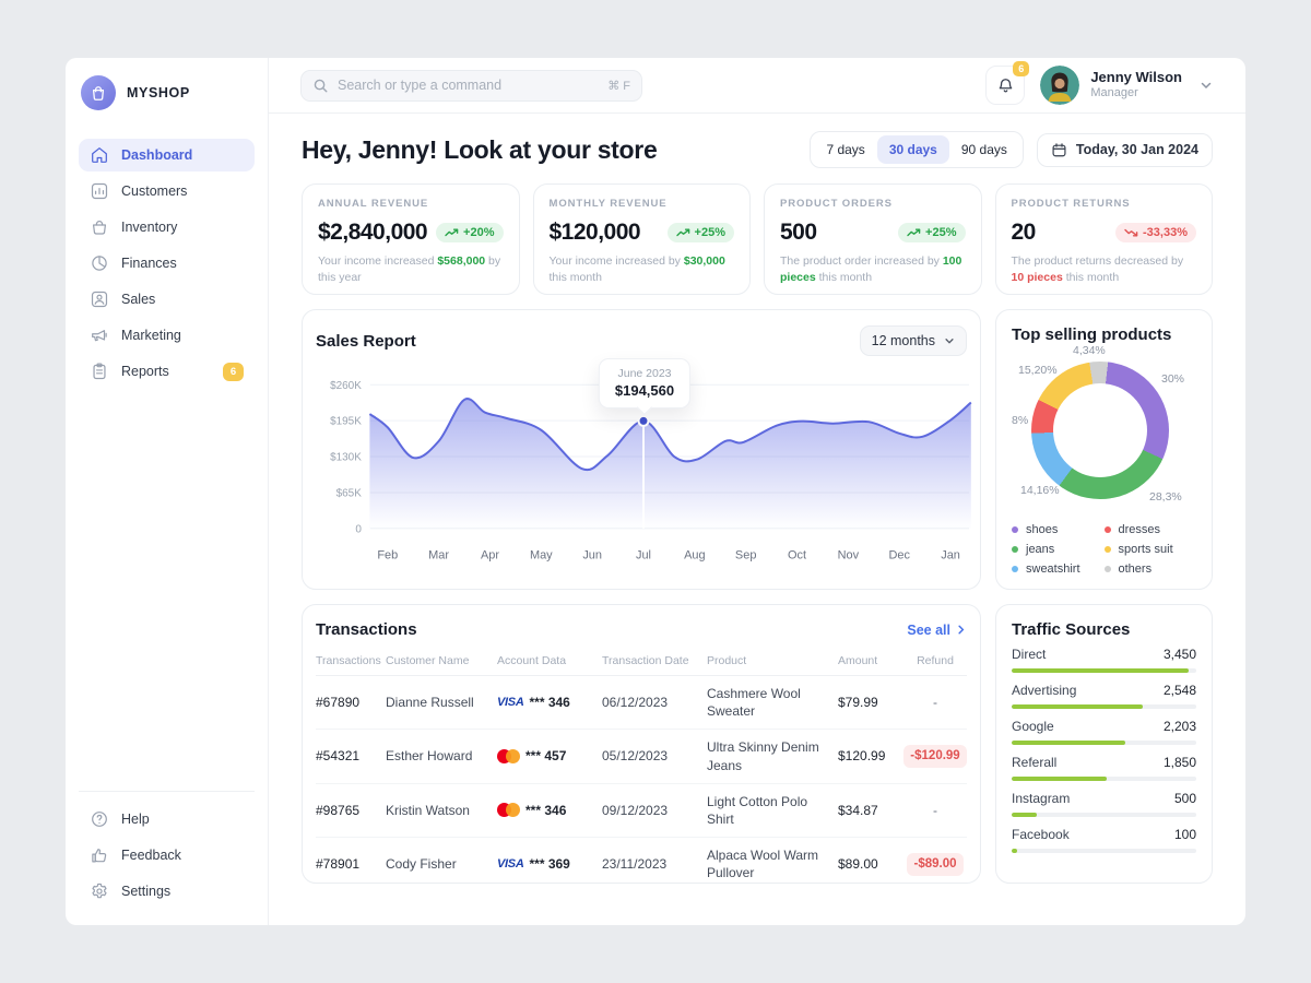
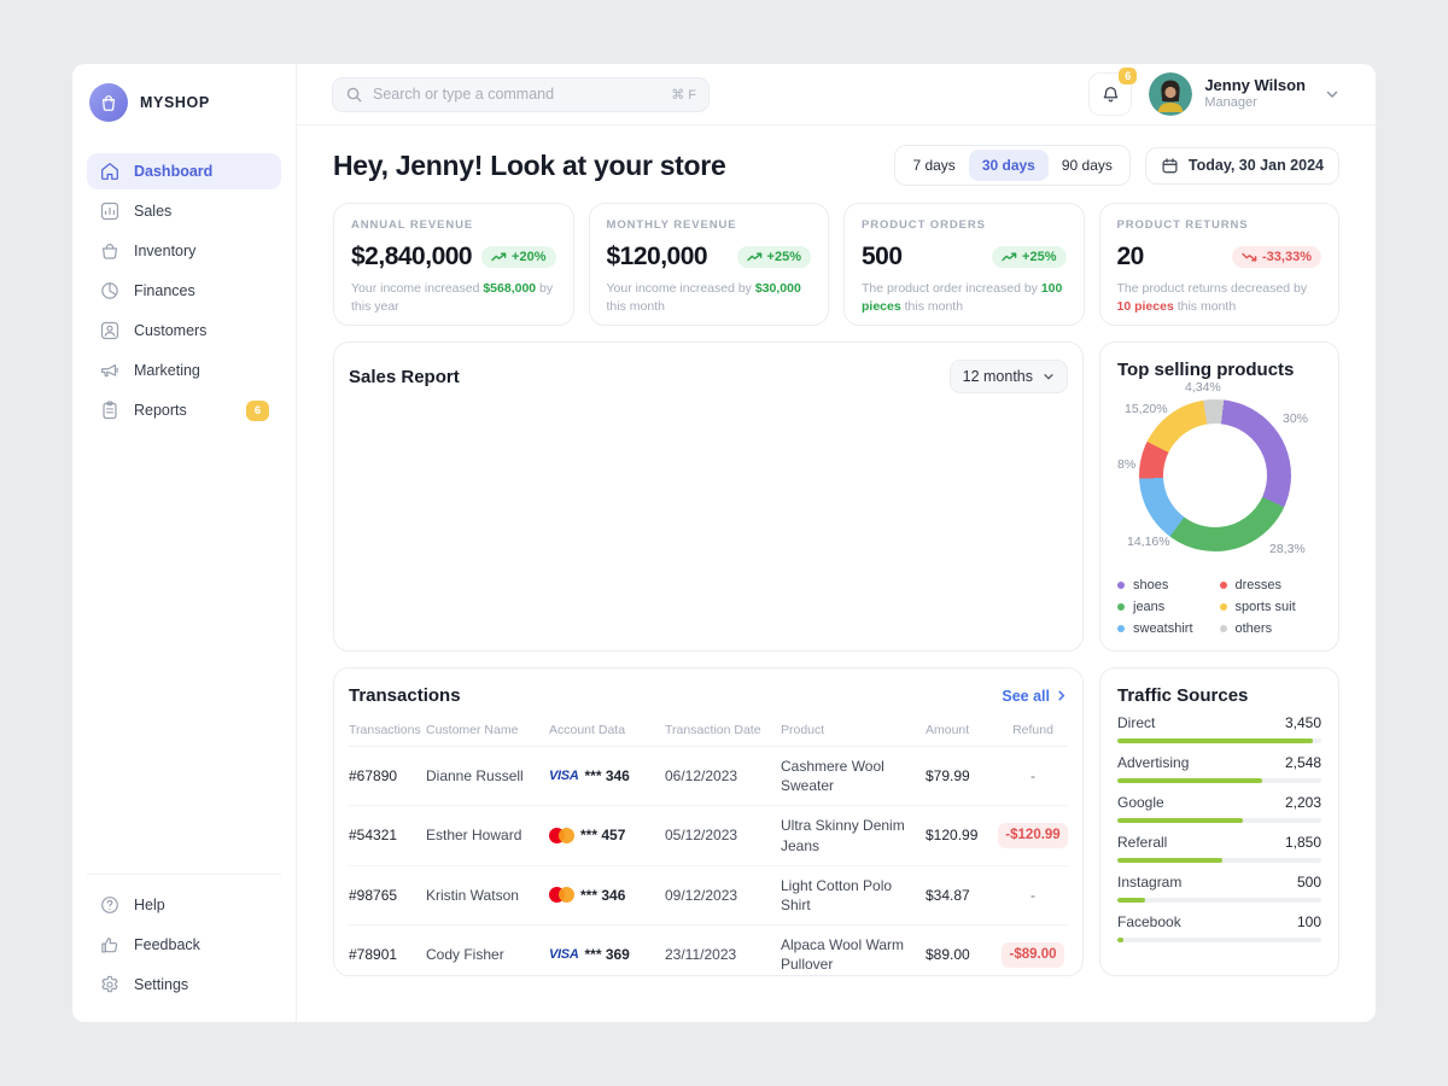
  MYSHOP
  Dashboard
- Customers
+ Sales
  Inventory
  Finances
- Sales
+ Customers
  Marketing
  Reports
  6
  Help
  Feedback
  Settings
  Search or type a command
  ⌘ F
  6
  Jenny Wilson
  Manager
  Hey, Jenny! Look at your store
  7 days
  30 days
  90 days
  Today, 30 Jan 2024
  ANNUAL REVENUE
  $2,840,000
  +20%
  Your income increased $568,000 by this year
  MONTHLY REVENUE
  $120,000
  +25%
  Your income increased by $30,000 this month
  PRODUCT ORDERS
  500
  +25%
  The product order increased by 100 pieces this month
  PRODUCT RETURNS
  20
  -33,33%
  The product returns decreased by 10 pieces this month
  Sales Report
  12 months
- $260K
- $195K
- $130K
- $65K
- 0
- Feb
- Mar
- Apr
- May
- Jun
- Jul
- Aug
- Sep
- Oct
- Nov
- Dec
- Jan
- June 2023
- $194,560
  Top selling products
  4,34%
  30%
  28,3%
  14,16%
  8%
  15,20%
  shoes
  dresses
  jeans
  sports suit
  sweatshirt
  others
  Transactions
  See all
  Transactions
  Customer Name
  Account Data
  Transaction Date
  Product
  Amount
  Refund
  #67890
  Dianne Russell
  VISA
  *** 346
  06/12/2023
  Cashmere Wool Sweater
  $79.99
  -
  #54321
  Esther Howard
  *** 457
  05/12/2023
  Ultra Skinny Denim Jeans
  $120.99
  -$120.99
  #98765
  Kristin Watson
  *** 346
  09/12/2023
  Light Cotton Polo Shirt
  $34.87
  -
  #78901
  Cody Fisher
  VISA
  *** 369
  23/11/2023
  Alpaca Wool Warm Pullover
  $89.00
  -$89.00
  Traffic Sources
  Direct
  3,450
  Advertising
  2,548
  Google
  2,203
  Referall
  1,850
  Instagram
  500
  Facebook
  100
